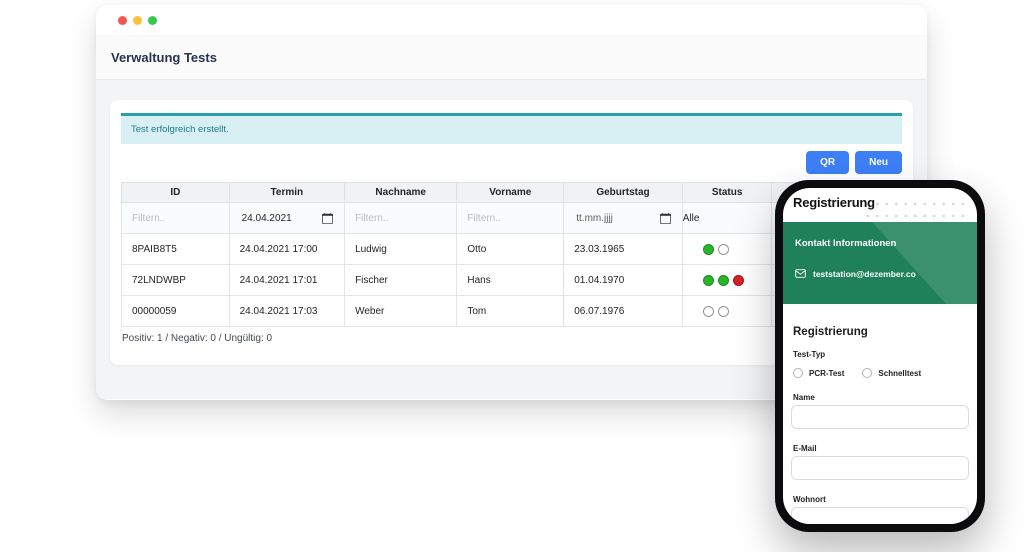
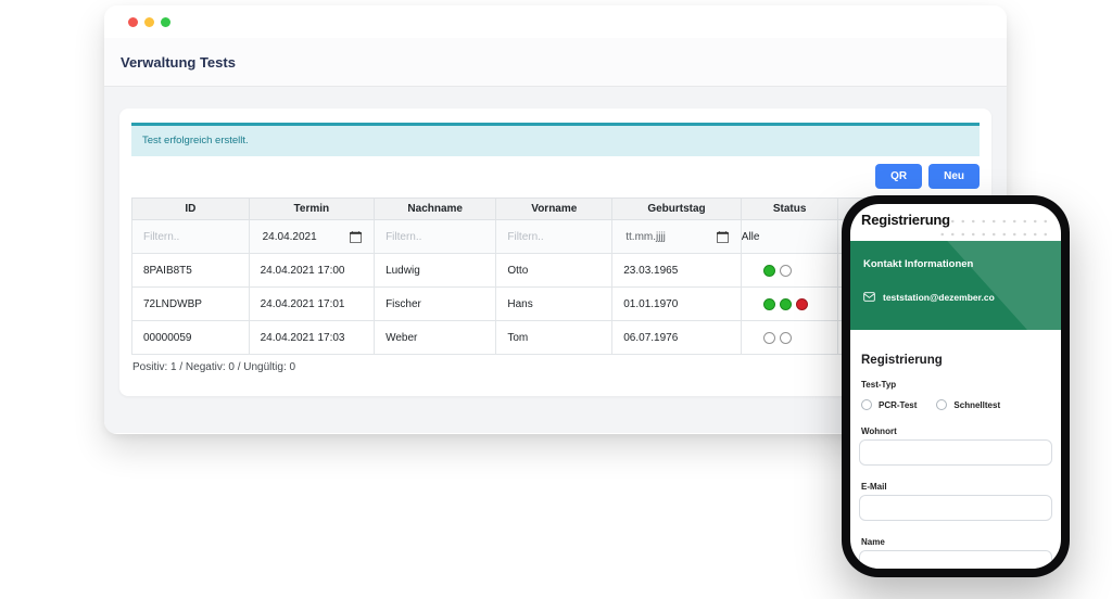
  Verwaltung Tests
  Test erfolgreich erstellt.
  QR
  Neu
  ID	Termin	Nachname	Vorname	Geburtstag	Status
  Filtern..	24.04.2021	Filtern..	Filtern..	tt.mm.jjjj	Alle
  8PAIB8T5	24.04.2021 17:00	Ludwig	Otto	23.03.1965
- 72LNDWBP	24.04.2021 17:01	Fischer	Hans	01.04.1970
+ 72LNDWBP	24.04.2021 17:01	Fischer	Hans	01.01.1970
  00000059	24.04.2021 17:03	Weber	Tom	06.07.1976
  Positiv: 1 / Negativ: 0 / Ungültig: 0
  Registrierung
  Kontakt Informationen
  teststation@dezember.co
  Registrierung
  Test-Typ
  PCR-Test
  Schnelltest
- Name
+ Wohnort
  E-Mail
- Wohnort
+ Name
